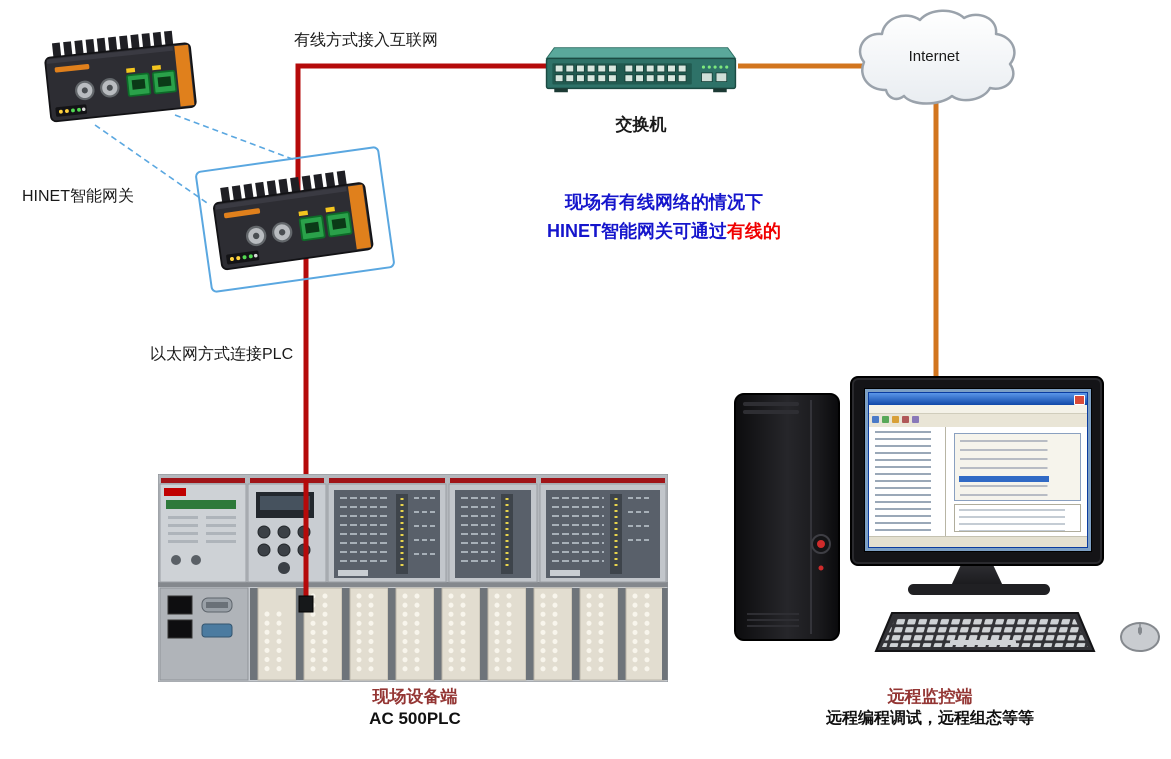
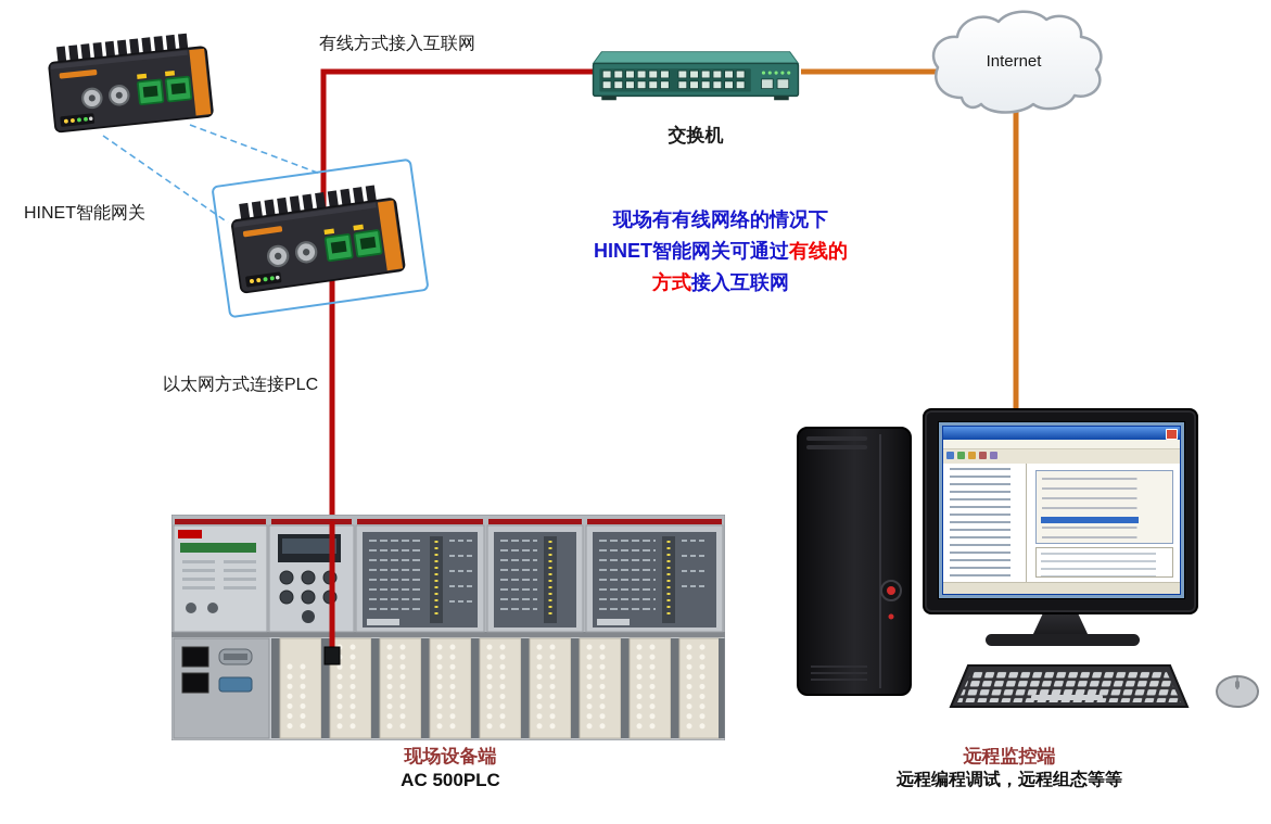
  Internet
  HINET智能网关
  有线方式接入互联网
  交换机
  以太网方式连接PLC
  现场有有线网络的情况下
  HINET智能网关可通过有线的
+ 方式接入互联网
  现场设备端
  AC 500PLC
  远程监控端
  远程编程调试，远程组态等等
